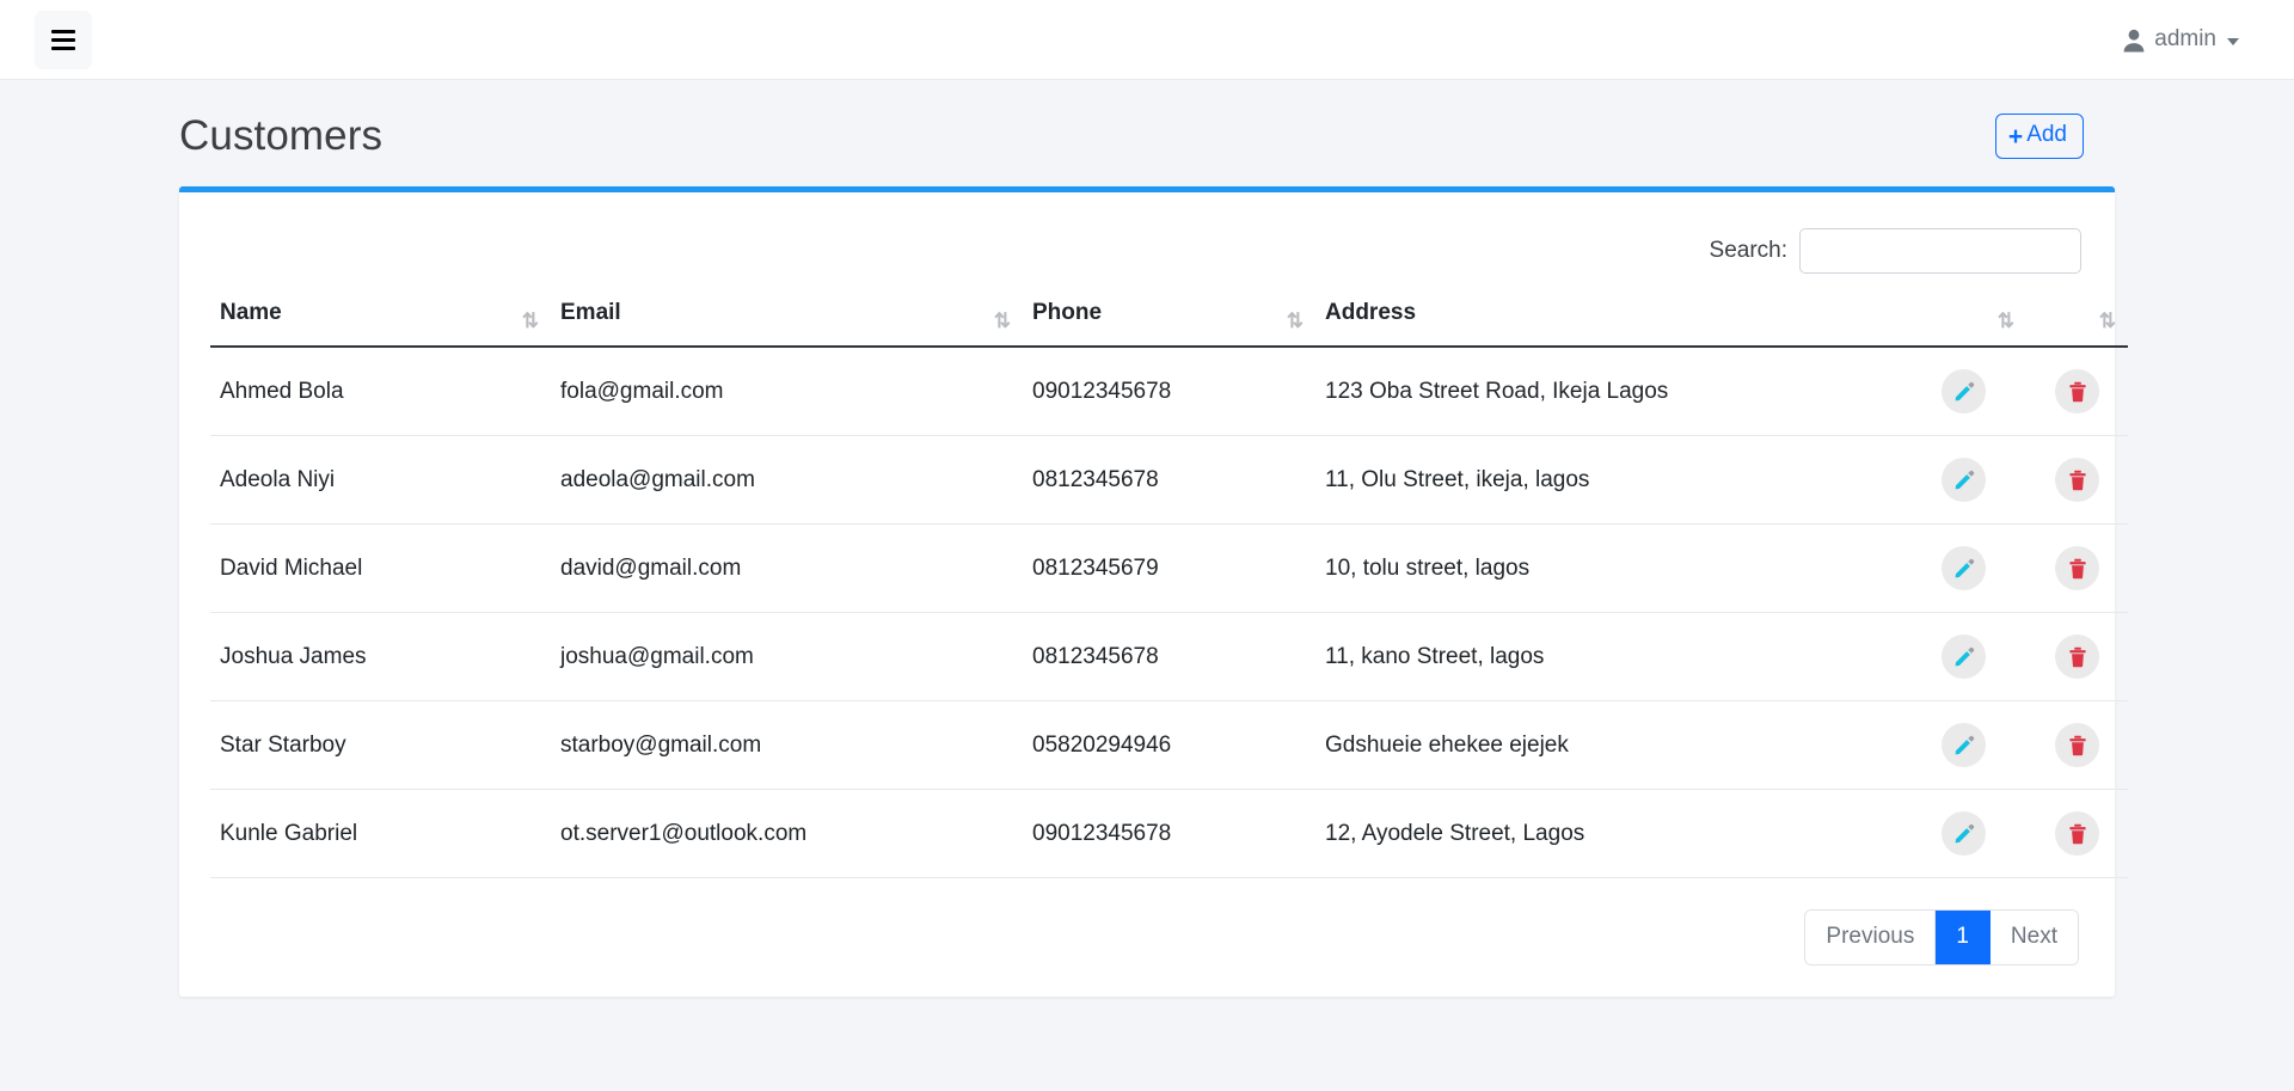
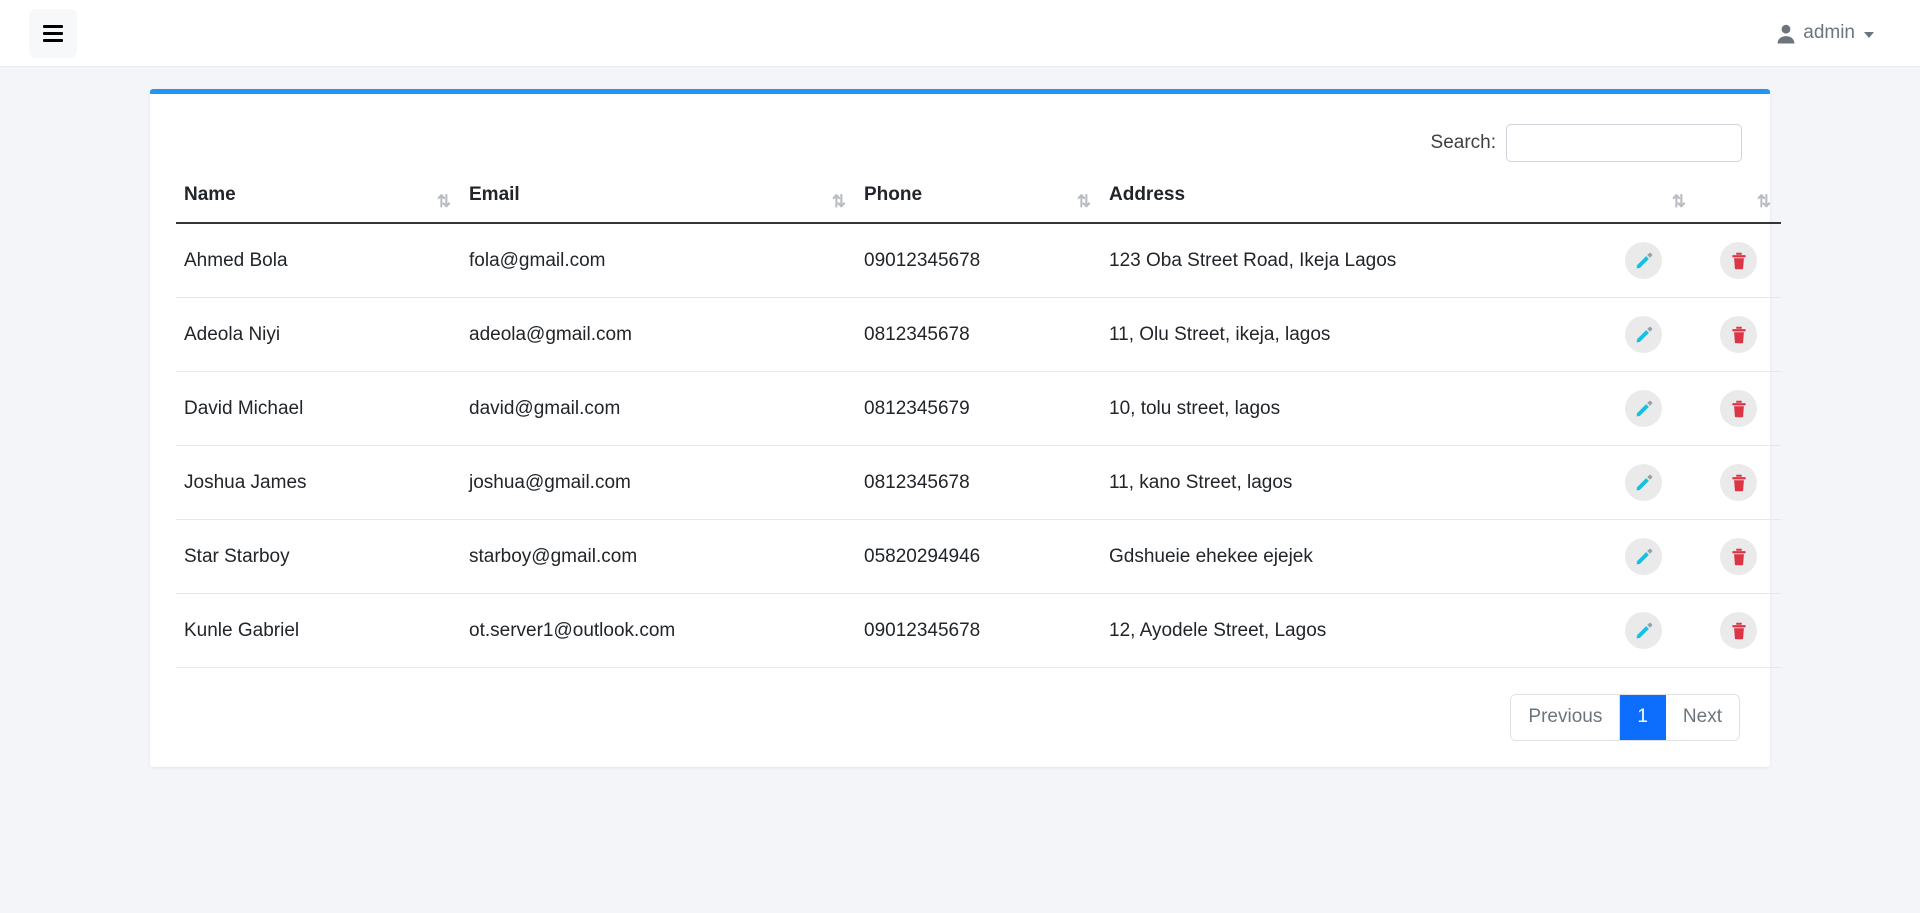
  admin
- Customers
- +
- Add
  Search:
  Name ⇅	Email ⇅	Phone ⇅	Address	⇅	⇅
  Ahmed Bola	fola@gmail.com	09012345678	123 Oba Street Road, Ikeja Lagos
  Adeola Niyi	adeola@gmail.com	0812345678	11, Olu Street, ikeja, lagos
  David Michael	david@gmail.com	0812345679	10, tolu street, lagos
  Joshua James	joshua@gmail.com	0812345678	11, kano Street, lagos
  Star Starboy	starboy@gmail.com	05820294946	Gdshueie ehekee ejejek
  Kunle Gabriel	ot.server1@outlook.com	09012345678	12, Ayodele Street, Lagos
  Previous
  1
  Next
